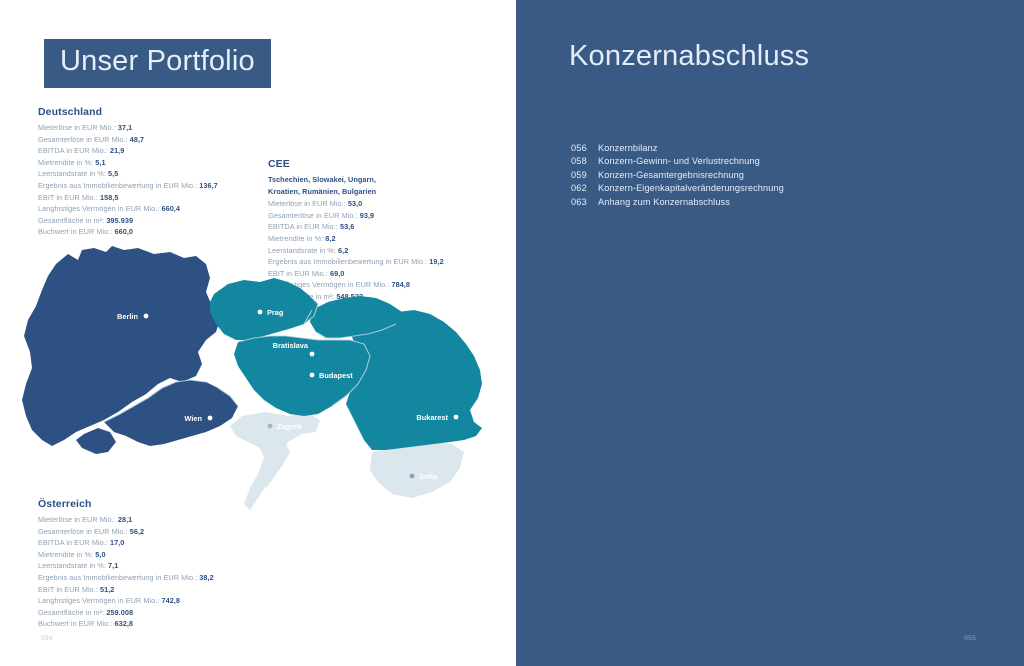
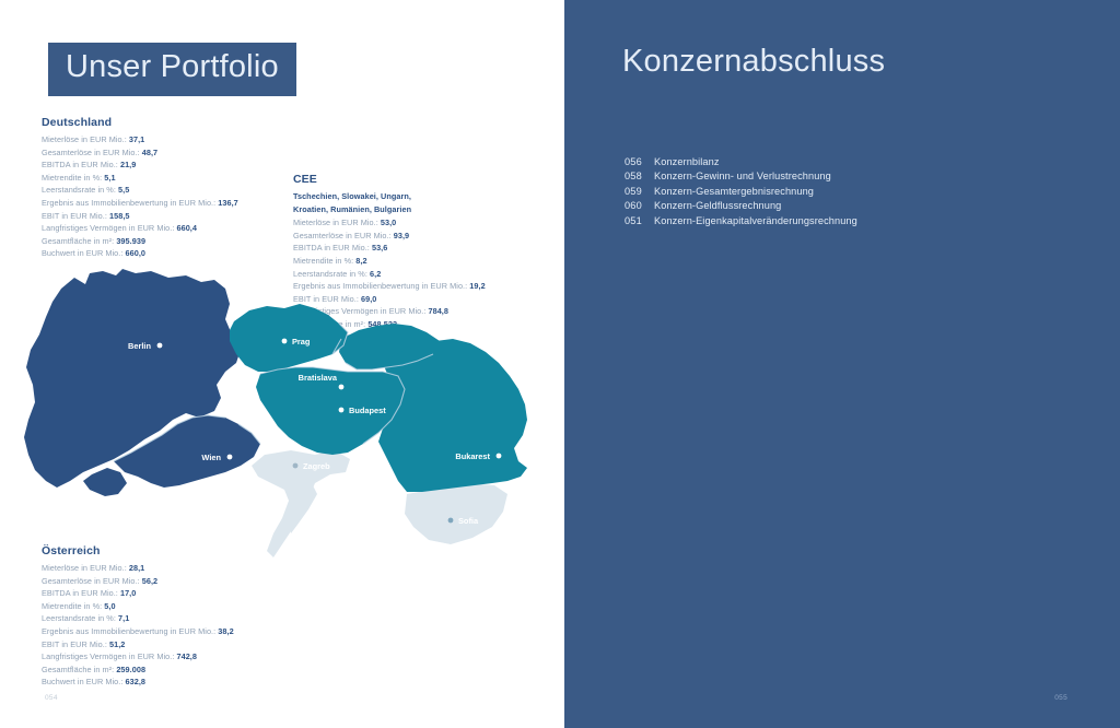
  Unser Portfolio
  Deutschland
  Mieterlöse in EUR Mio.: 37,1
  Gesamterlöse in EUR Mio.: 48,7
  EBITDA in EUR Mio.: 21,9
  Mietrendite in %: 5,1
  Leerstandsrate in %: 5,5
  Ergebnis aus Immobilienbewertung in EUR Mio.: 136,7
  EBIT in EUR Mio.: 158,5
  Langfristiges Vermögen in EUR Mio.: 660,4
  Gesamtfläche in m²: 395.939
  Buchwert in EUR Mio.: 660,0
  CEE
  Tschechien, Slowakei, Ungarn,
  Kroatien, Rumänien, Bulgarien
  Mieterlöse in EUR Mio.: 53,0
  Gesamterlöse in EUR Mio.: 93,9
  EBITDA in EUR Mio.: 53,6
  Mietrendite in %: 8,2
  Leerstandsrate in %: 6,2
  Ergebnis aus Immobilienbewertung in EUR Mio.: 19,2
  EBIT in EUR Mio.: 69,0
  tiges Vermögen in EUR Mio.: 784,8
  Österreich
  Mieterlöse in EUR Mio.: 28,1
  Gesamterlöse in EUR Mio.: 56,2
  EBITDA in EUR Mio.: 17,0
  Mietrendite in %: 5,0
  Leerstandsrate in %: 7,1
  Ergebnis aus Immobilienbewertung in EUR Mio.: 38,2
  EBIT in EUR Mio.: 51,2
  Langfristiges Vermögen in EUR Mio.: 742,8
  Gesamtfläche in m²: 259.008
  Buchwert in EUR Mio.: 632,8
  Berlin
  Wien
  Prag
  Bratislava
  Budapest
  Zagreb
  Bukarest
  Sofia
  Konzernabschluss
  056
  Konzernbilanz
  058
  Konzern-Gewinn- und Verlustrechnung
  059
  Konzern-Gesamtergebnisrechnung
+ 060
+ Konzern-Geldflussrechnung
- 062
+ 051
  Konzern-Eigenkapitalveränderungsrechnung
- 063
- Anhang zum Konzernabschluss
